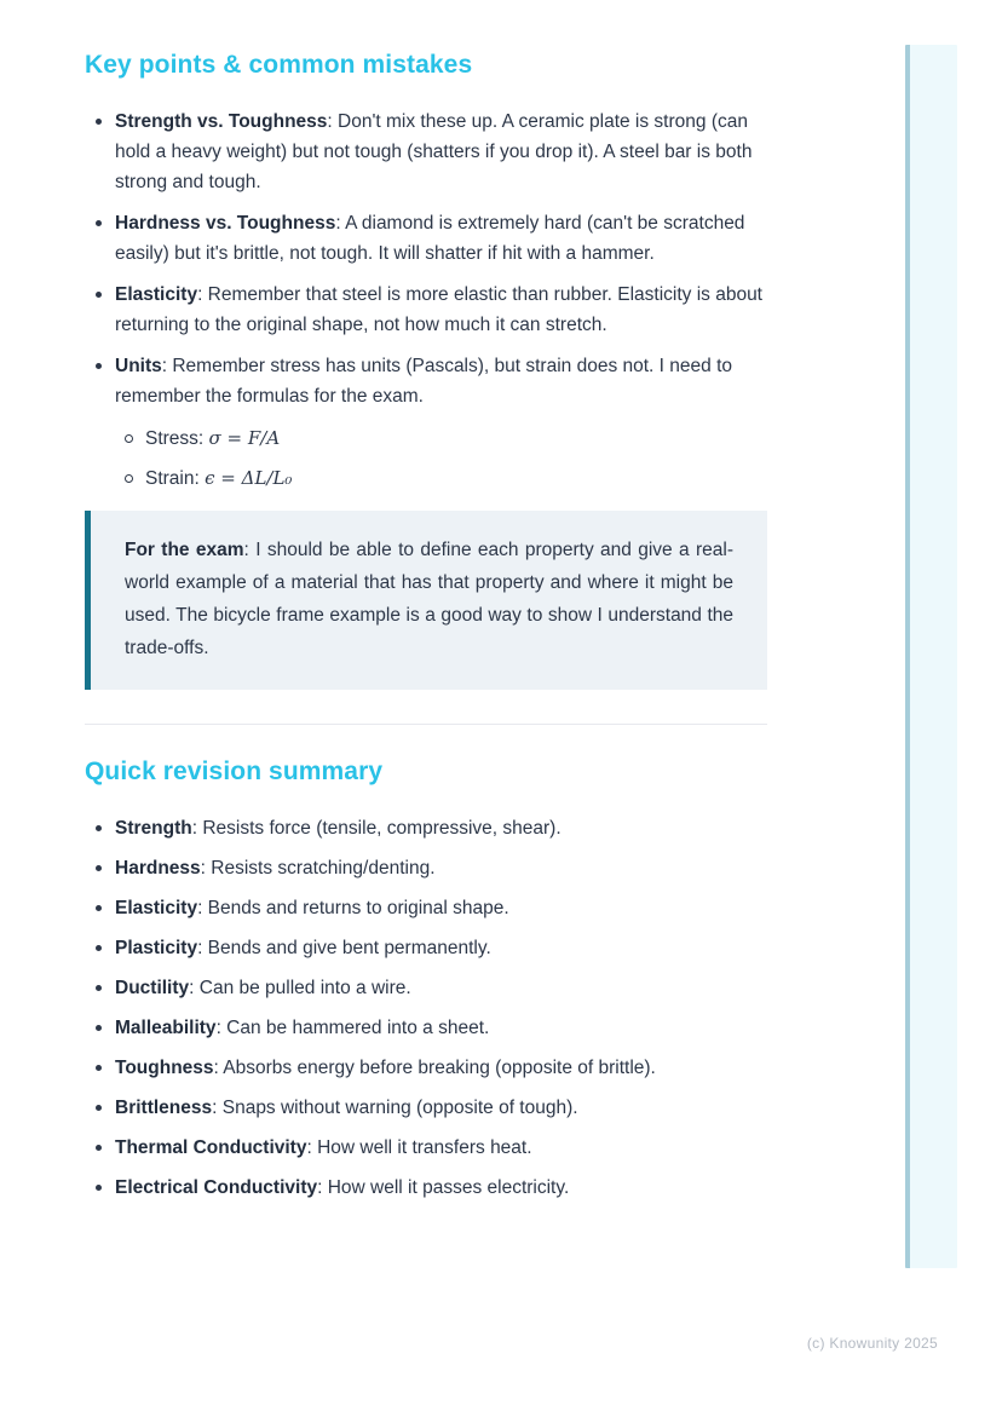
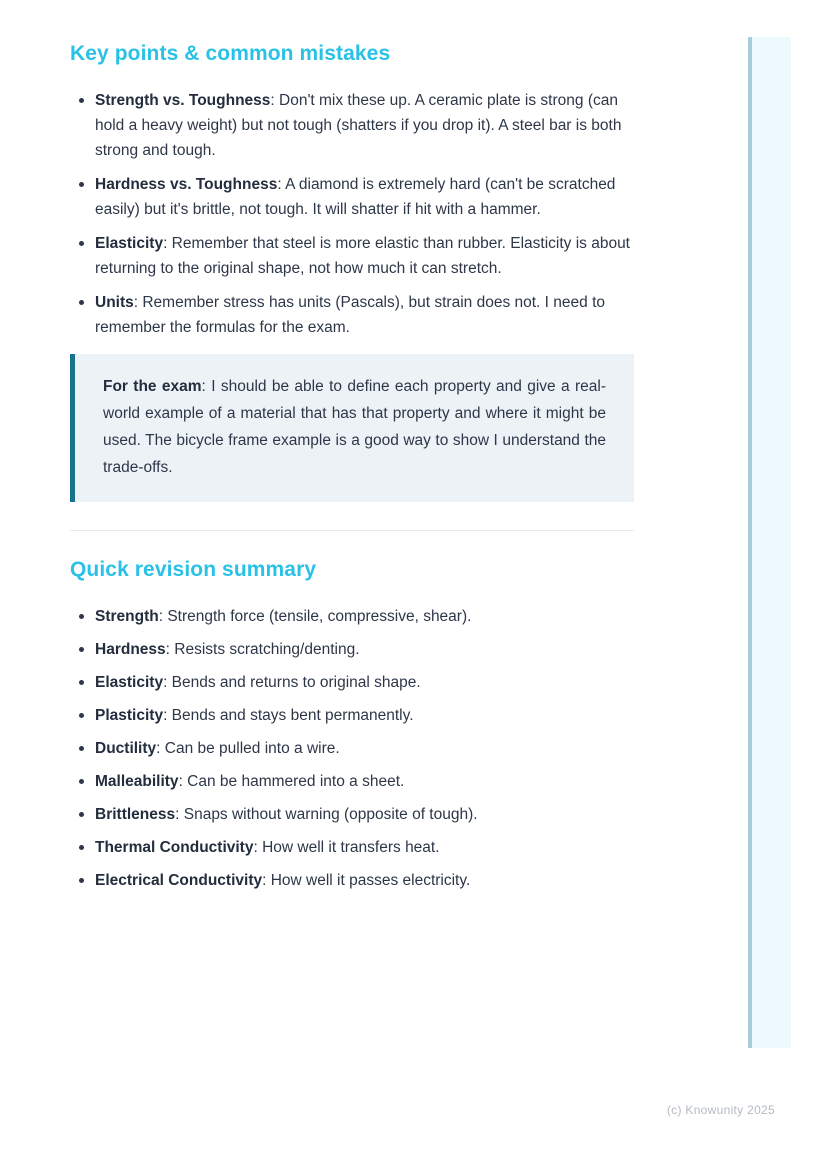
  Key points & common mistakes
  Strength vs. Toughness: Don't mix these up. A ceramic plate is strong (can hold a heavy weight) but not tough (shatters if you drop it). A steel bar is both strong and tough.
  Hardness vs. Toughness: A diamond is extremely hard (can't be scratched easily) but it's brittle, not tough. It will shatter if hit with a hammer.
  Elasticity: Remember that steel is more elastic than rubber. Elasticity is about returning to the original shape, not how much it can stretch.
  Units: Remember stress has units (Pascals), but strain does not. I need to remember the formulas for the exam.
- Stress: σ = F/A
- Strain: ϵ = ΔL/L₀
  For the exam: I should be able to define each property and give a real-world example of a material that has that property and where it might be used. The bicycle frame example is a good way to show I understand the trade-offs.
  Quick revision summary
- Strength: Resists force (tensile, compressive, shear).
+ Strength: Strength force (tensile, compressive, shear).
  Hardness: Resists scratching/denting.
  Elasticity: Bends and returns to original shape.
- Plasticity: Bends and give bent permanently.
+ Plasticity: Bends and stays bent permanently.
  Ductility: Can be pulled into a wire.
  Malleability: Can be hammered into a sheet.
- Toughness: Absorbs energy before breaking (opposite of brittle).
  Brittleness: Snaps without warning (opposite of tough).
  Thermal Conductivity: How well it transfers heat.
  Electrical Conductivity: How well it passes electricity.
  (c) Knowunity 2025
